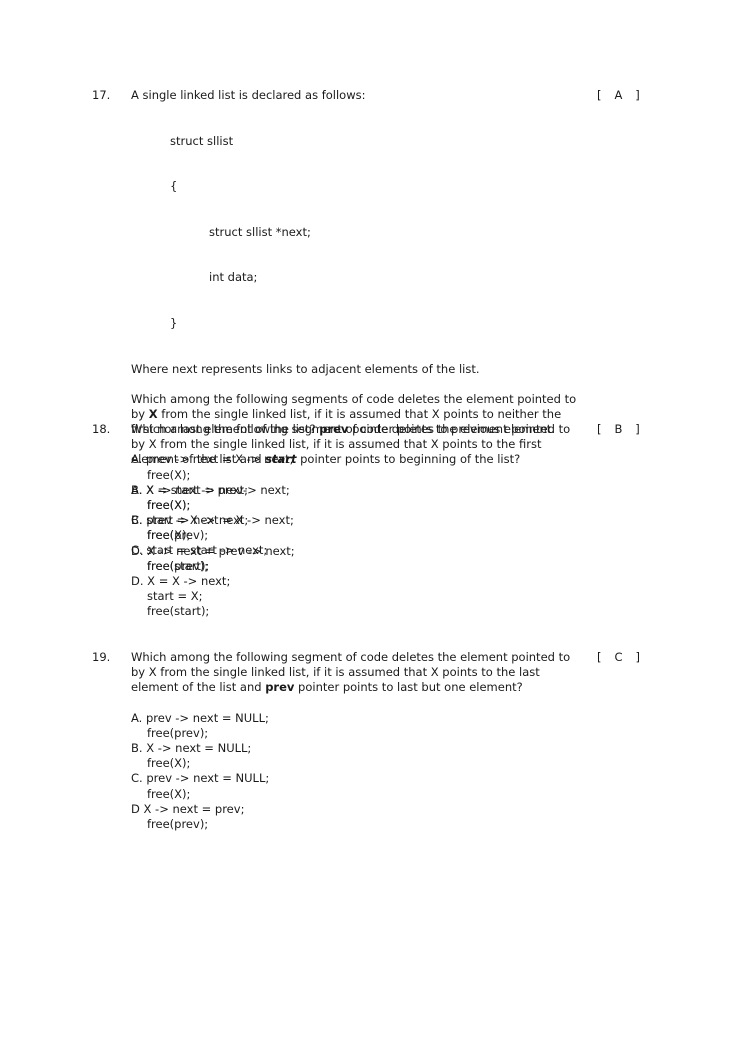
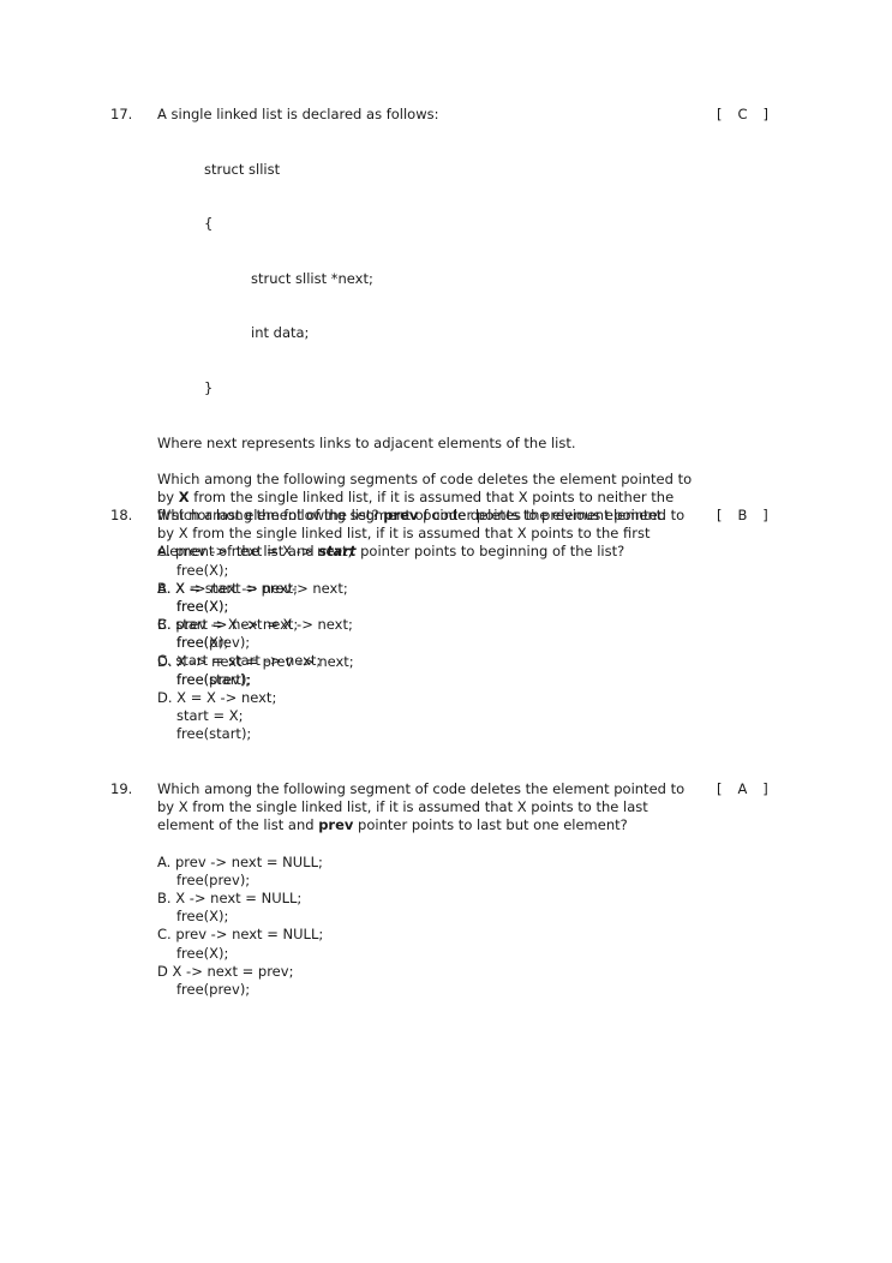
  17.
- [ A ]
+ [ C ]
  A single linked list is declared as follows:
  struct sllist
  {
  struct sllist *next;
  int data;
  }
  Where next represents links to adjacent elements of the list.
  Which among the following segments of code deletes the element pointed to by X from the single linked list, if it is assumed that X points to neither the first nor last element of the list? prev pointer points to previous element.
  A. prev -> next = X -> next;
  free(X);
  B. X -> next = prev-> next;
  free(X);
  C. prev -> next = X -> next;
  free(prev);
  D. X -> next = prev -> next;
  free(prev);
  18.
  [ B ]
  Which among the following segment of code deletes the element pointed to by X from the single linked list, if it is assumed that X points to the first element of the list and start pointer points to beginning of the list?
  A. X = start -> next;
  B. start = X -> next;
  free(X);
  C. start = start -> next;
  free(start);
  D. X = X -> next;
  start = X;
  free(start);
  19.
- [ C ]
+ [ A ]
  Which among the following segment of code deletes the element pointed to by X from the single linked list, if it is assumed that X points to the last element of the list and prev pointer points to last but one element?
  A. prev -> next = NULL;
  free(prev);
  B. X -> next = NULL;
  free(X);
  C. prev -> next = NULL;
  free(X);
  D X -> next = prev;
  free(prev);
